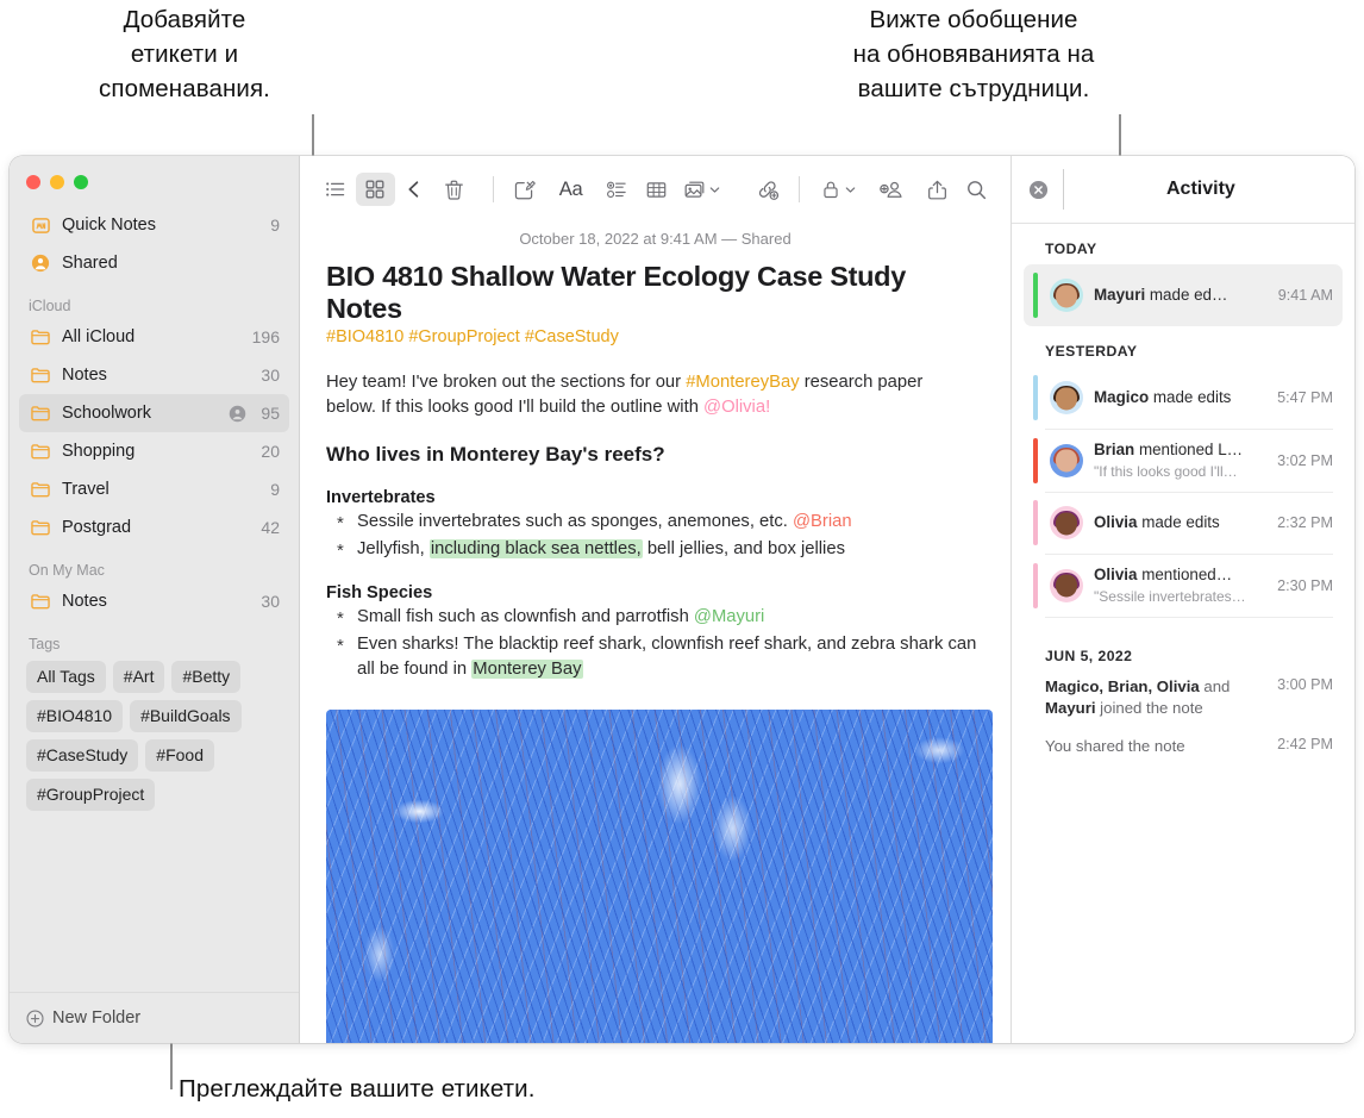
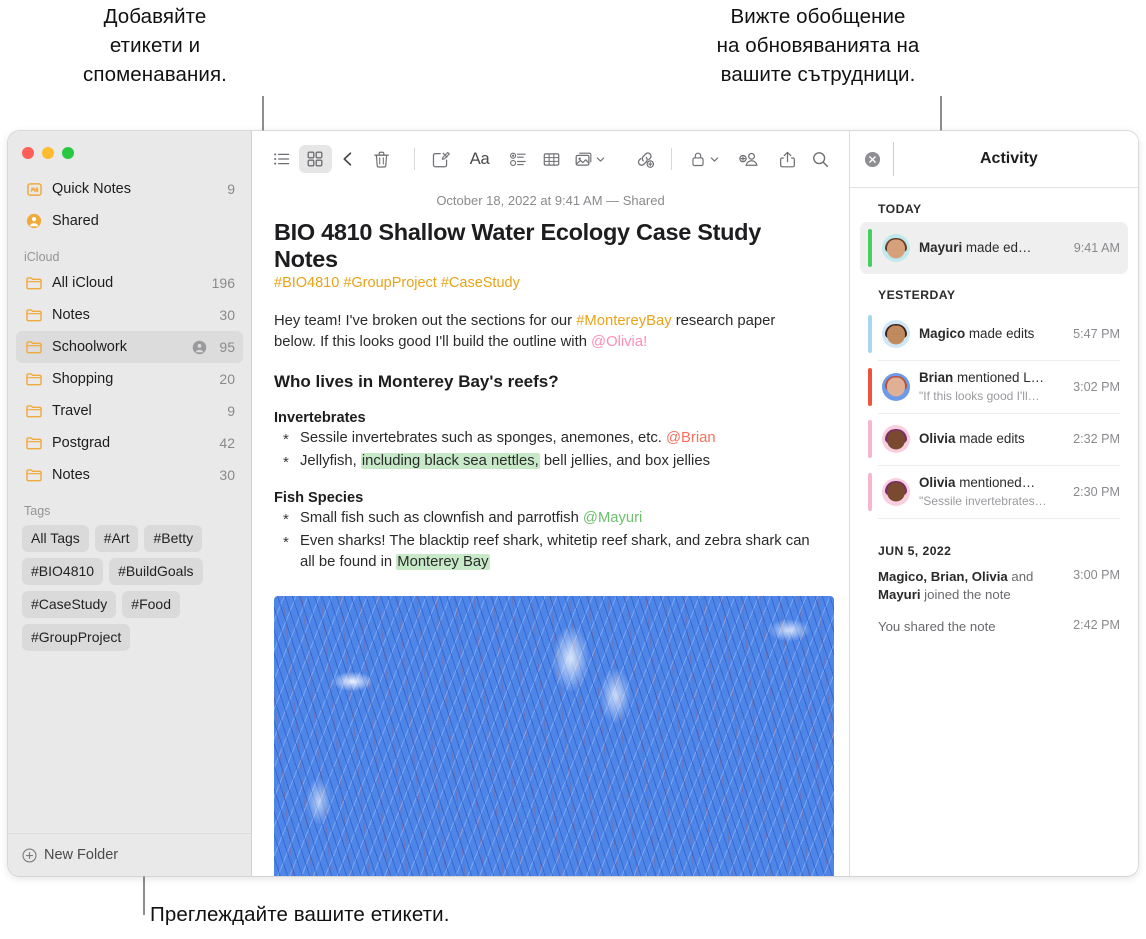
  Добавяйте
  етикети и
  споменавания.
  Вижте обобщение
  на обновяванията на
  вашите сътрудници.
  Преглеждайте вашите етикети.
  Quick Notes
  9
  Shared
  iCloud
  All iCloud
  196
  Notes
  30
  Schoolwork
  95
  Shopping
  20
  Travel
  9
  Postgrad
  42
- On My Mac
  Notes
  30
  Tags
  All Tags
  #Art
  #Betty
  #BIO4810
  #BuildGoals
  #CaseStudy
  #Food
  #GroupProject
  New Folder
  Aa
  October 18, 2022 at 9:41 AM — Shared
  BIO 4810 Shallow Water Ecology Case Study Notes
  #BIO4810 #GroupProject #CaseStudy
  Hey team! I've broken out the sections for our #MontereyBay research paper below. If this looks good I'll build the outline with @Olivia!
  Who lives in Monterey Bay's reefs?
  Invertebrates
  Sessile invertebrates such as sponges, anemones, etc. @Brian
  Jellyfish, including black sea nettles, bell jellies, and box jellies
  Fish Species
  Small fish such as clownfish and parrotfish @Mayuri
- Even sharks! The blacktip reef shark, clownfish reef shark, and zebra shark can all be found in Monterey Bay
+ Even sharks! The blacktip reef shark, whitetip reef shark, and zebra shark can all be found in Monterey Bay
  Activity
  TODAY
  Mayuri made ed…
  9:41 AM
  YESTERDAY
  Magico made edits
  5:47 PM
  Brian mentioned L… "If this looks good I'll…
  3:02 PM
  Olivia made edits
  2:32 PM
  Olivia mentioned… "Sessile invertebrates…
  2:30 PM
  JUN 5, 2022
  Magico, Brian, Olivia and Mayuri joined the note
  3:00 PM
  You shared the note
  2:42 PM
